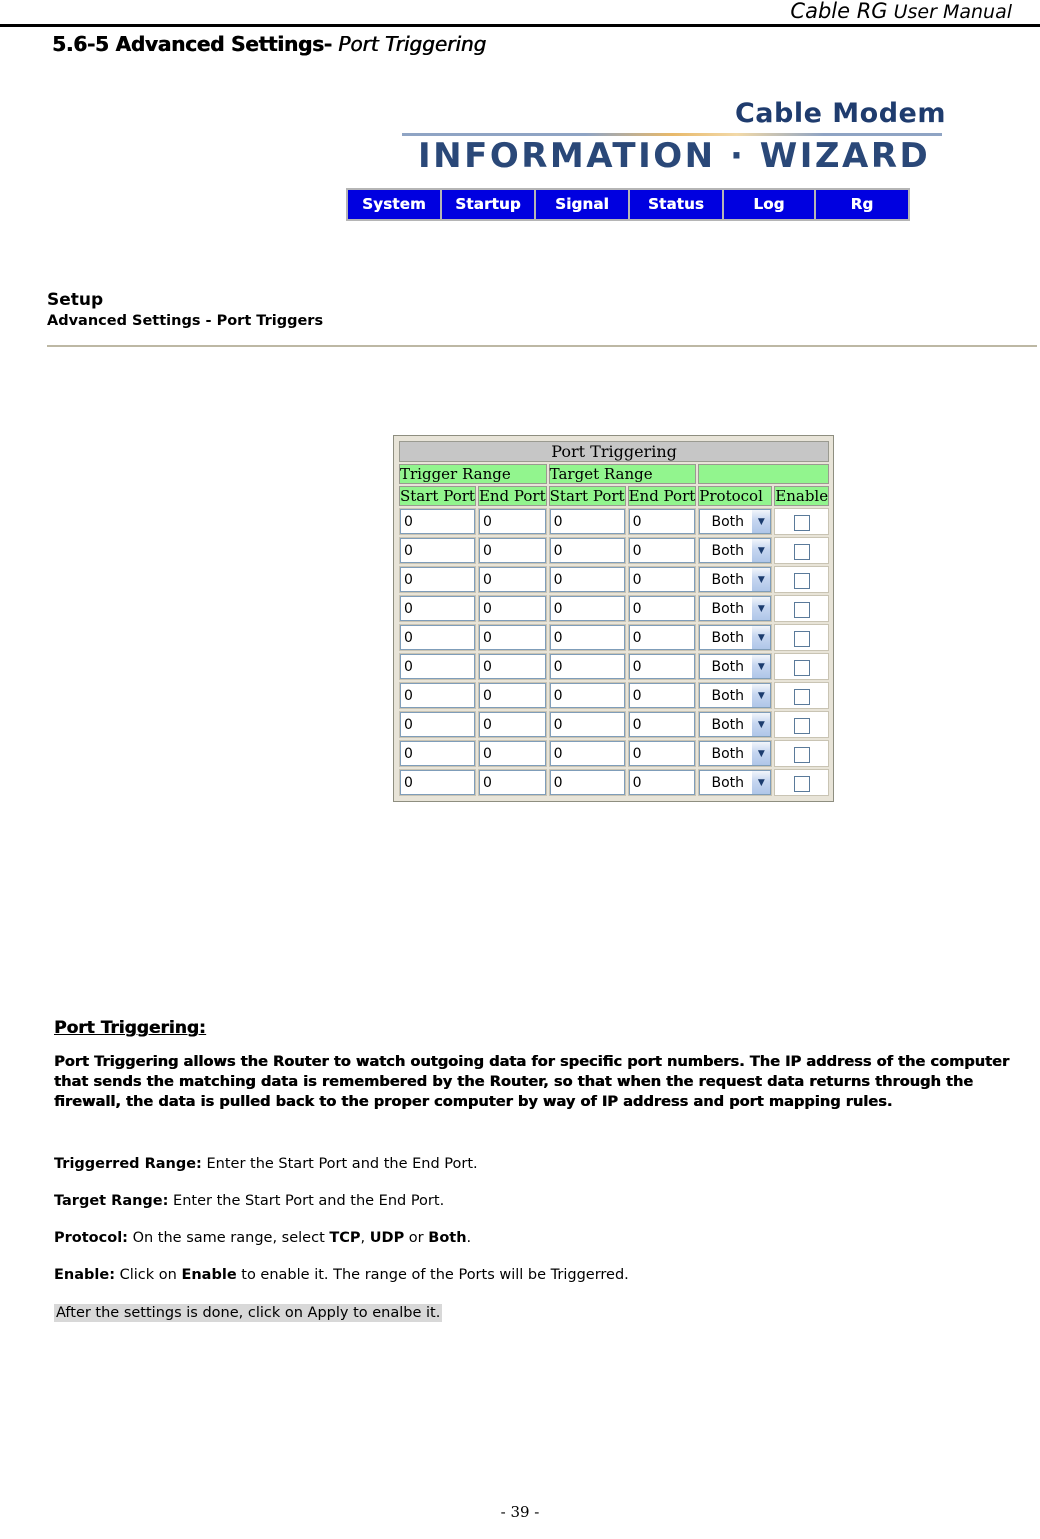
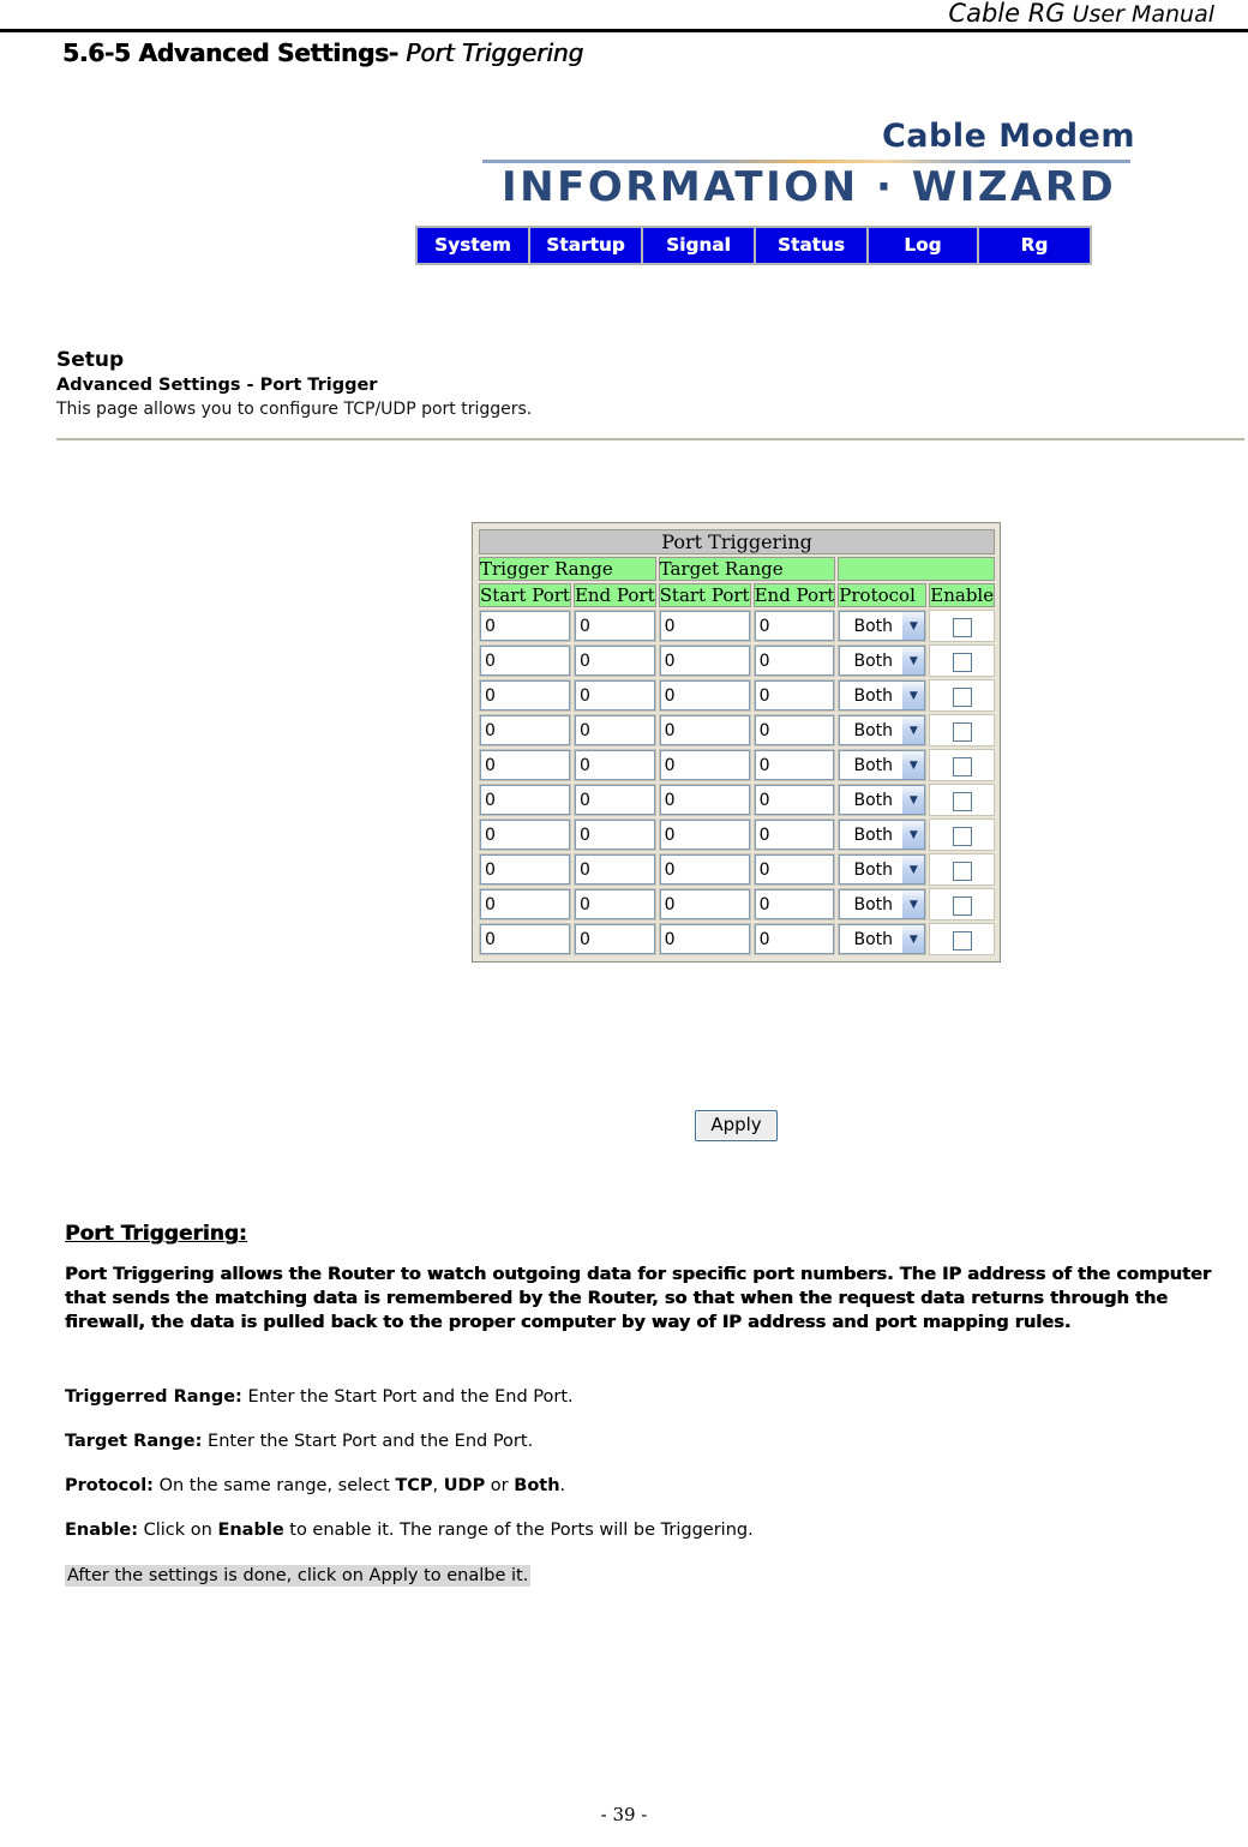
  Cable RG User Manual
  5.6-5 Advanced Settings- Port Triggering
  Cable Modem
  INFORMATION · WIZARD
  System
  Startup
  Signal
  Status
  Log
  Rg
  Setup
- Advanced Settings - Port Triggers
+ Advanced Settings - Port Trigger
+ This page allows you to configure TCP/UDP port triggers.
  Port Triggering
  Trigger Range	Target Range
  Start Port	End Port	Start Port	End Port	Protocol	Enable
  0	0	0	0	Both ▼
  0	0	0	0	Both ▼
  0	0	0	0	Both ▼
  0	0	0	0	Both ▼
  0	0	0	0	Both ▼
  0	0	0	0	Both ▼
  0	0	0	0	Both ▼
  0	0	0	0	Both ▼
  0	0	0	0	Both ▼
  0	0	0	0	Both ▼
+ Apply
  Port Triggering:
  Port Triggering allows the Router to watch outgoing data for specific port numbers. The IP address of the computer that sends the matching data is remembered by the Router, so that when the request data returns through the firewall, the data is pulled back to the proper computer by way of IP address and port mapping rules.
  Triggerred Range: Enter the Start Port and the End Port.
  Target Range: Enter the Start Port and the End Port.
  Protocol: On the same range, select TCP, UDP or Both.
- Enable: Click on Enable to enable it. The range of the Ports will be Triggerred.
+ Enable: Click on Enable to enable it. The range of the Ports will be Triggering.
  After the settings is done, click on Apply to enalbe it.
  - 39 -
